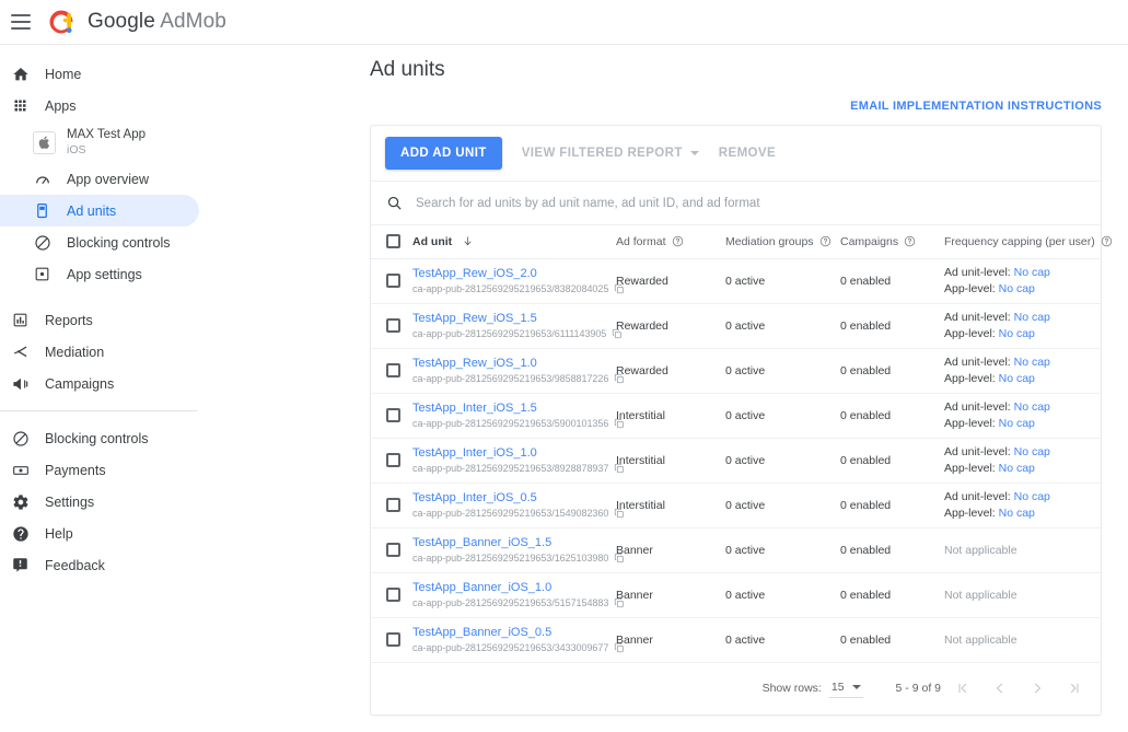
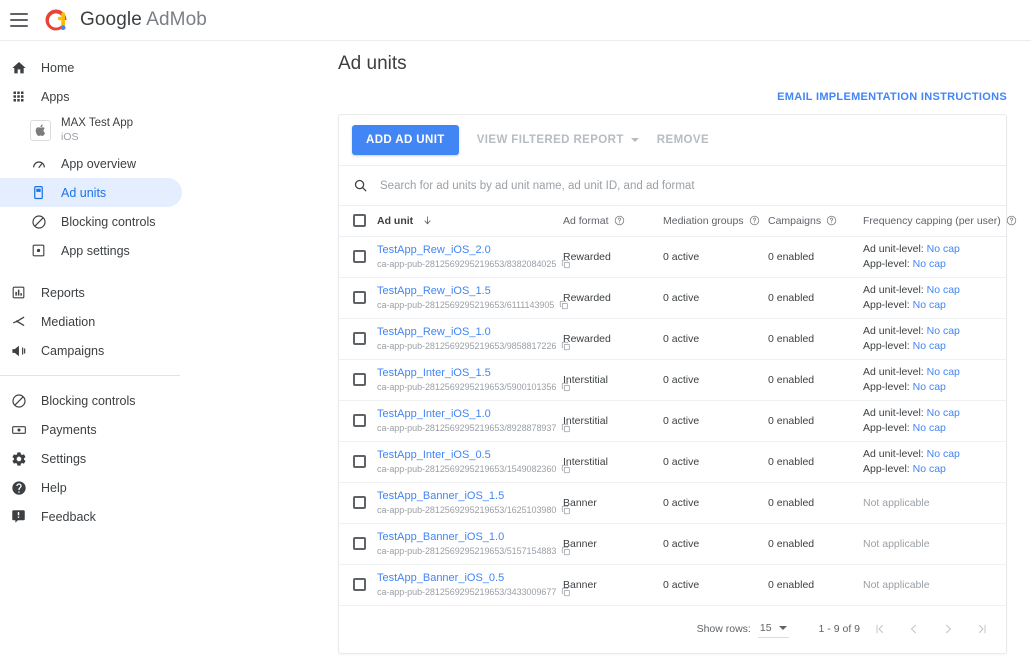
  Google AdMob
  Home
  Apps
  MAX Test App
  iOS
  App overview
  Ad units
  Blocking controls
  App settings
  Reports
  Mediation
  Campaigns
  Blocking controls
  Payments
  Settings
  Help
  Feedback
  Ad units
  EMAIL IMPLEMENTATION INSTRUCTIONS
  ADD AD UNIT
  VIEW FILTERED REPORT
  REMOVE
  Search for ad units by ad unit name, ad unit ID, and ad format
  	Ad unit	Ad format	Mediation groups	Campaigns	Frequency capping (per user)
  	TestApp_Rew_iOS_2.0ca-app-pub-2812569295219653/8382084025	Rewarded	0 active	0 enabled	Ad unit-level: No capApp-level: No cap
  	TestApp_Rew_iOS_1.5ca-app-pub-2812569295219653/6111143905	Rewarded	0 active	0 enabled	Ad unit-level: No capApp-level: No cap
  	TestApp_Rew_iOS_1.0ca-app-pub-2812569295219653/9858817226	Rewarded	0 active	0 enabled	Ad unit-level: No capApp-level: No cap
  	TestApp_Inter_iOS_1.5ca-app-pub-2812569295219653/5900101356	Interstitial	0 active	0 enabled	Ad unit-level: No capApp-level: No cap
  	TestApp_Inter_iOS_1.0ca-app-pub-2812569295219653/8928878937	Interstitial	0 active	0 enabled	Ad unit-level: No capApp-level: No cap
  	TestApp_Inter_iOS_0.5ca-app-pub-2812569295219653/1549082360	Interstitial	0 active	0 enabled	Ad unit-level: No capApp-level: No cap
  	TestApp_Banner_iOS_1.5ca-app-pub-2812569295219653/1625103980	Banner	0 active	0 enabled	Not applicable
  	TestApp_Banner_iOS_1.0ca-app-pub-2812569295219653/5157154883	Banner	0 active	0 enabled	Not applicable
  	TestApp_Banner_iOS_0.5ca-app-pub-2812569295219653/3433009677	Banner	0 active	0 enabled	Not applicable
  Show rows:
  15
- 5 - 9 of 9
+ 1 - 9 of 9
